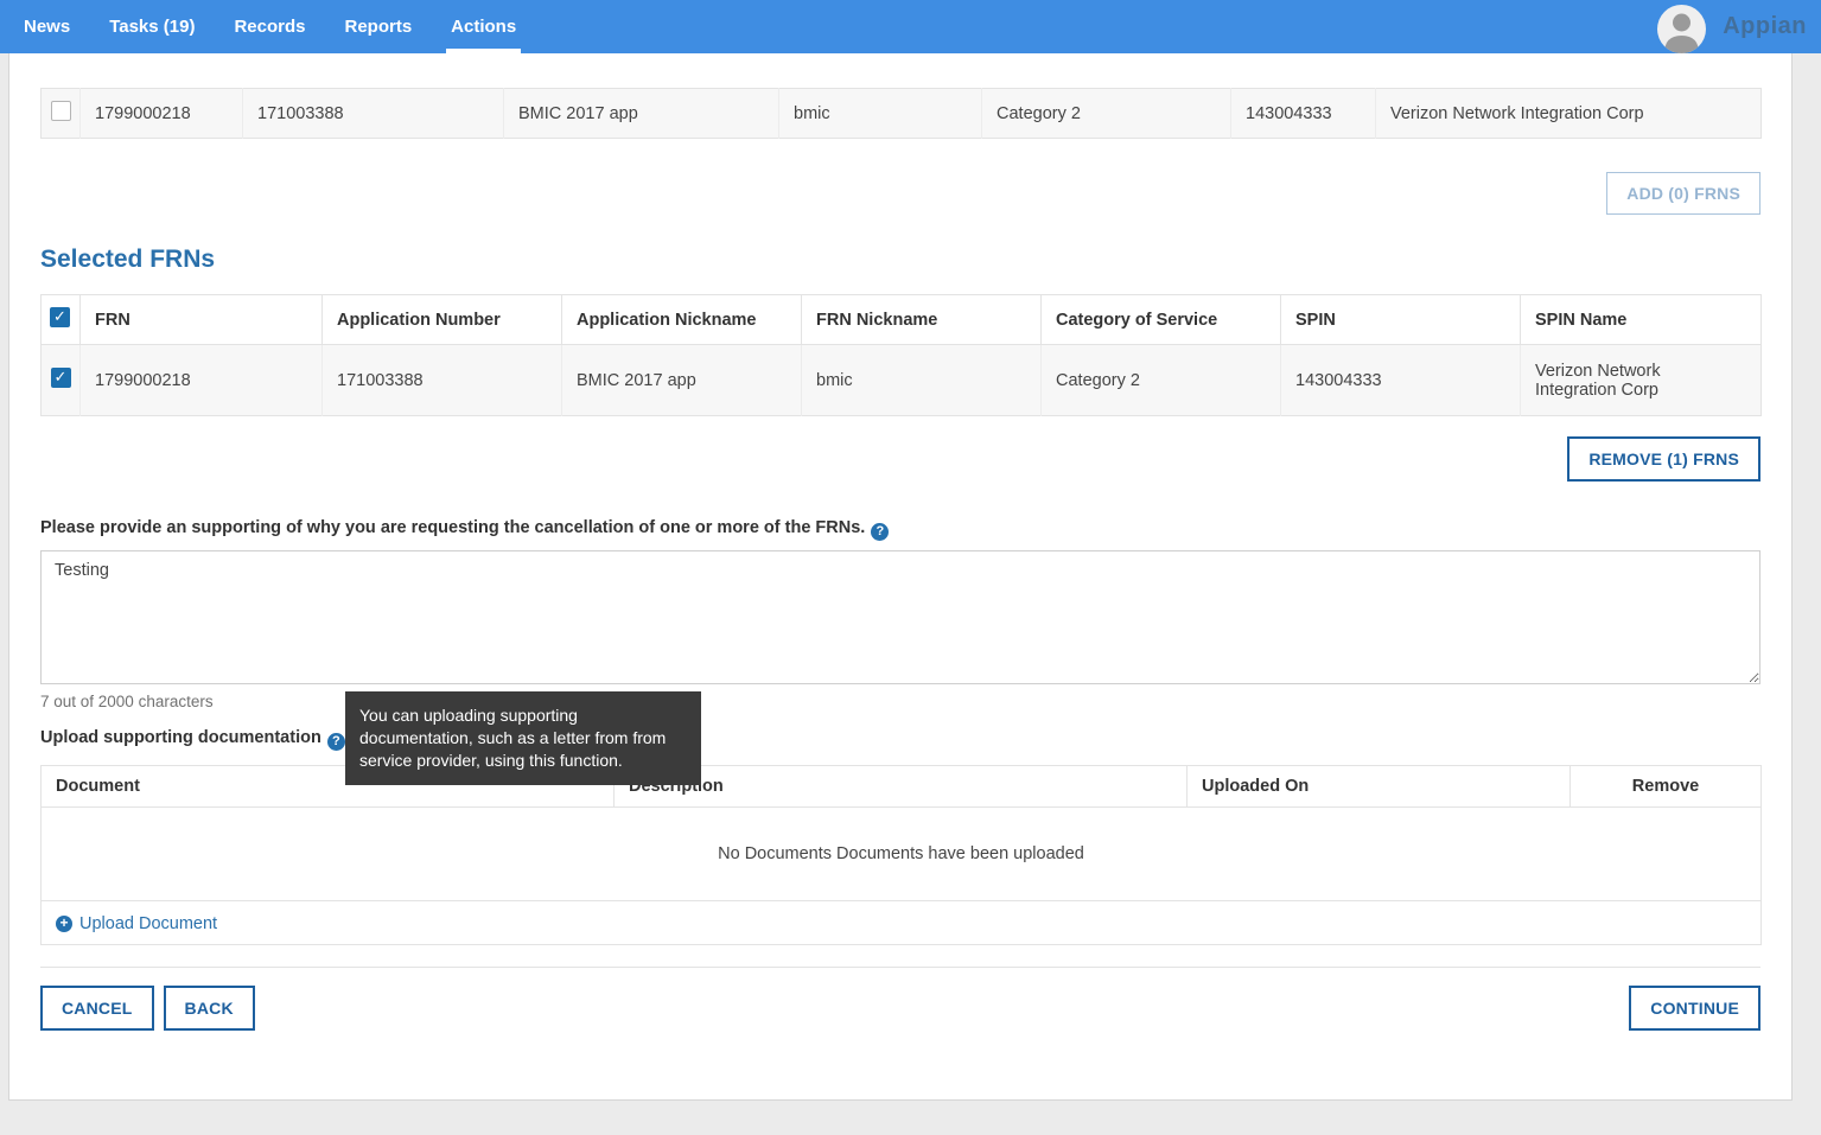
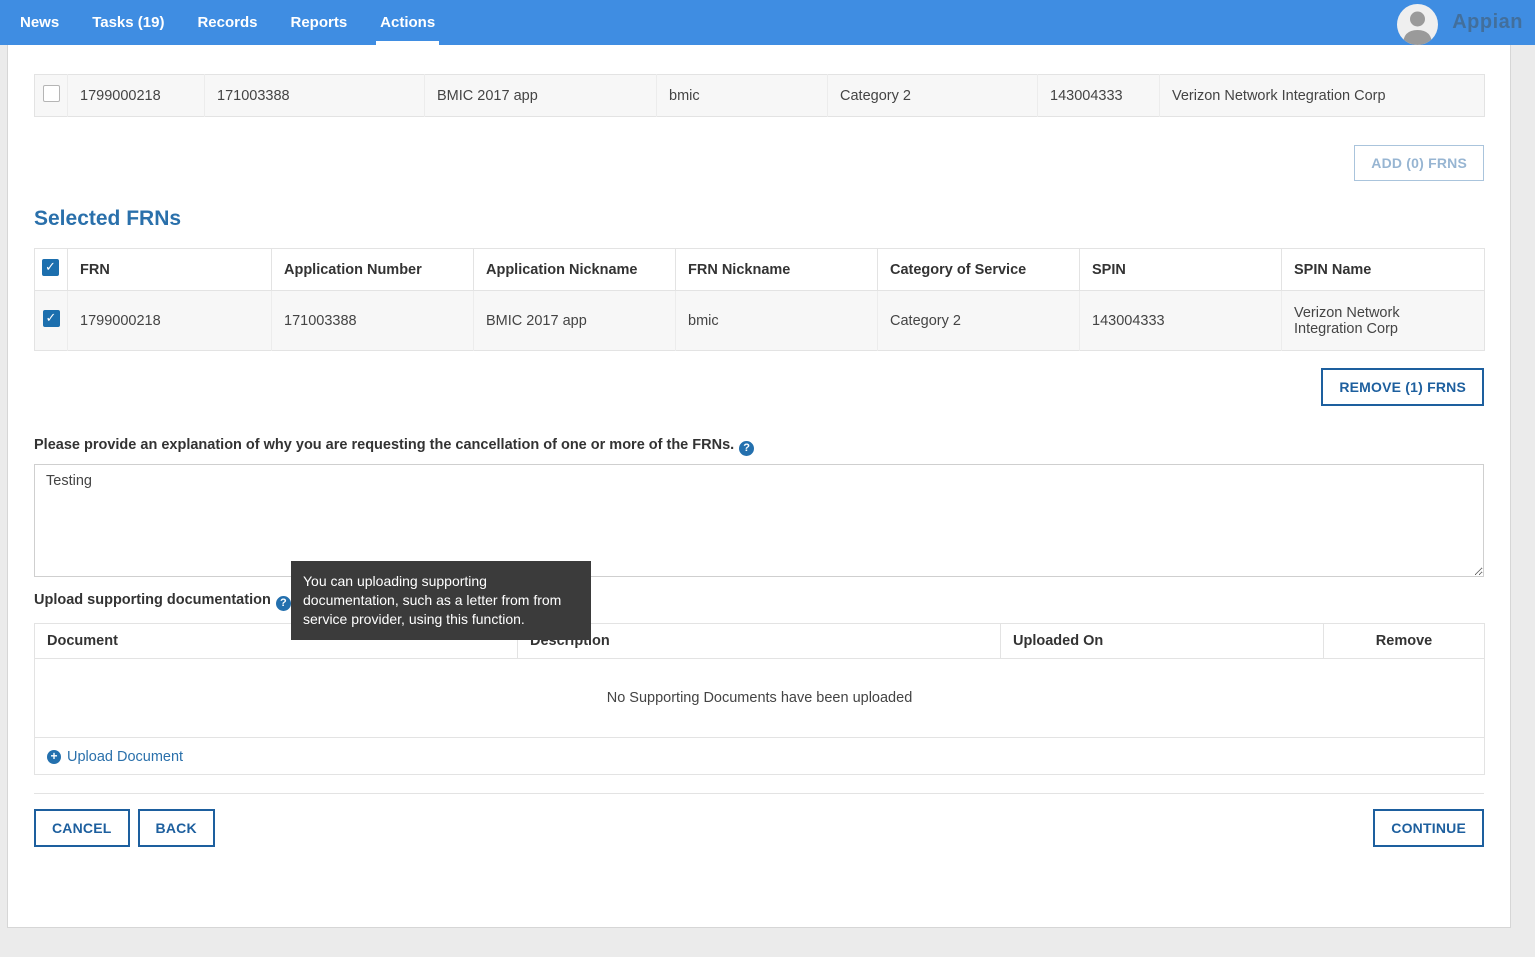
  News
  Tasks (19)
  Records
  Reports
  Actions
  Appian
  	1799000218	171003388	BMIC 2017 app	bmic	Category 2	143004333	Verizon Network Integration Corp
  ADD (0) FRNS
  Selected FRNs
  	FRN	Application Number	Application Nickname	FRN Nickname	Category of Service	SPIN	SPIN Name
  	1799000218	171003388	BMIC 2017 app	bmic	Category 2	143004333	Verizon Network Integration Corp
  REMOVE (1) FRNS
- Please provide an supporting of why you are requesting the cancellation of one or more of the FRNs. ?
+ Please provide an explanation of why you are requesting the cancellation of one or more of the FRNs. ?
  Testing
- 7 out of 2000 characters
  Upload supporting documentation ?
  You can uploading supporting documentation, such as a letter from from service provider, using this function.
  Document	Description	Uploaded On	Remove
- No Documents Documents have been uploaded
+ No Supporting Documents have been uploaded
  + Upload Document
  CANCEL
  BACK
  CONTINUE
